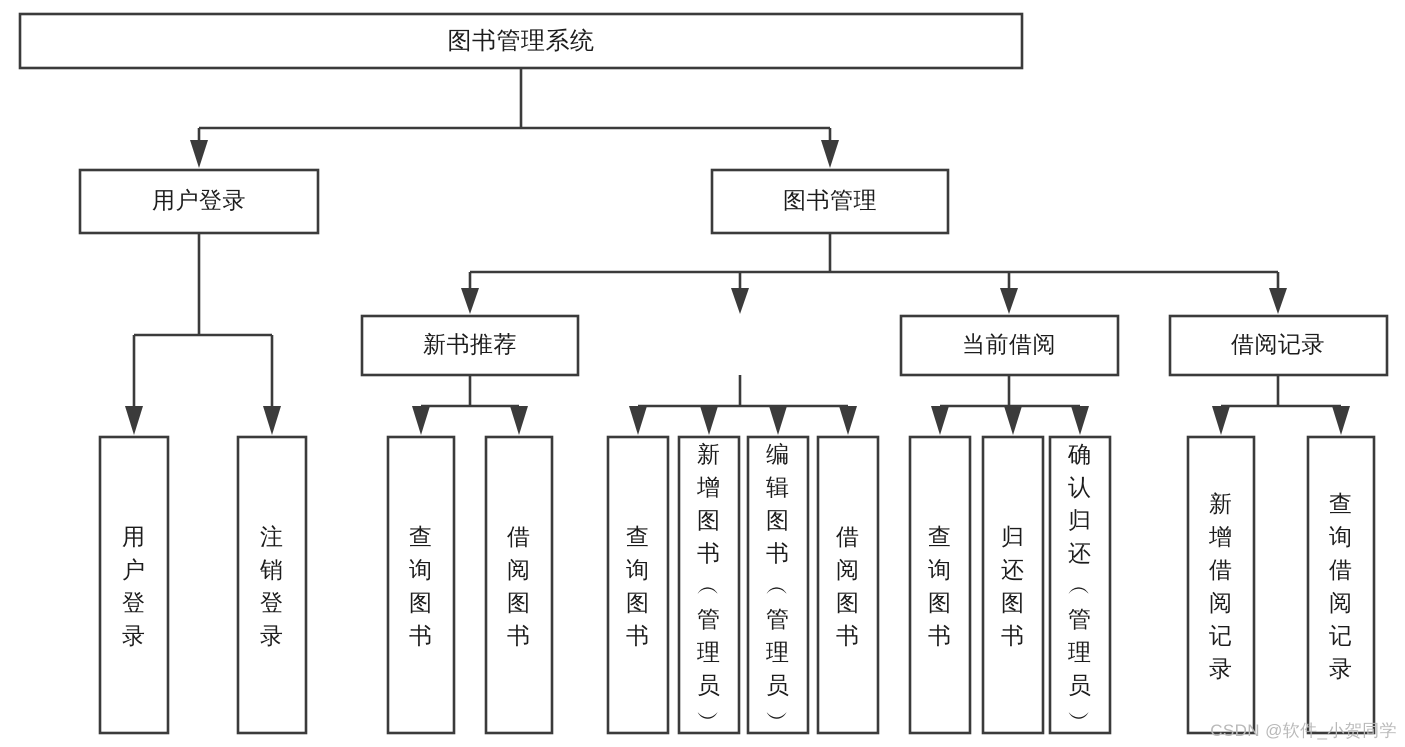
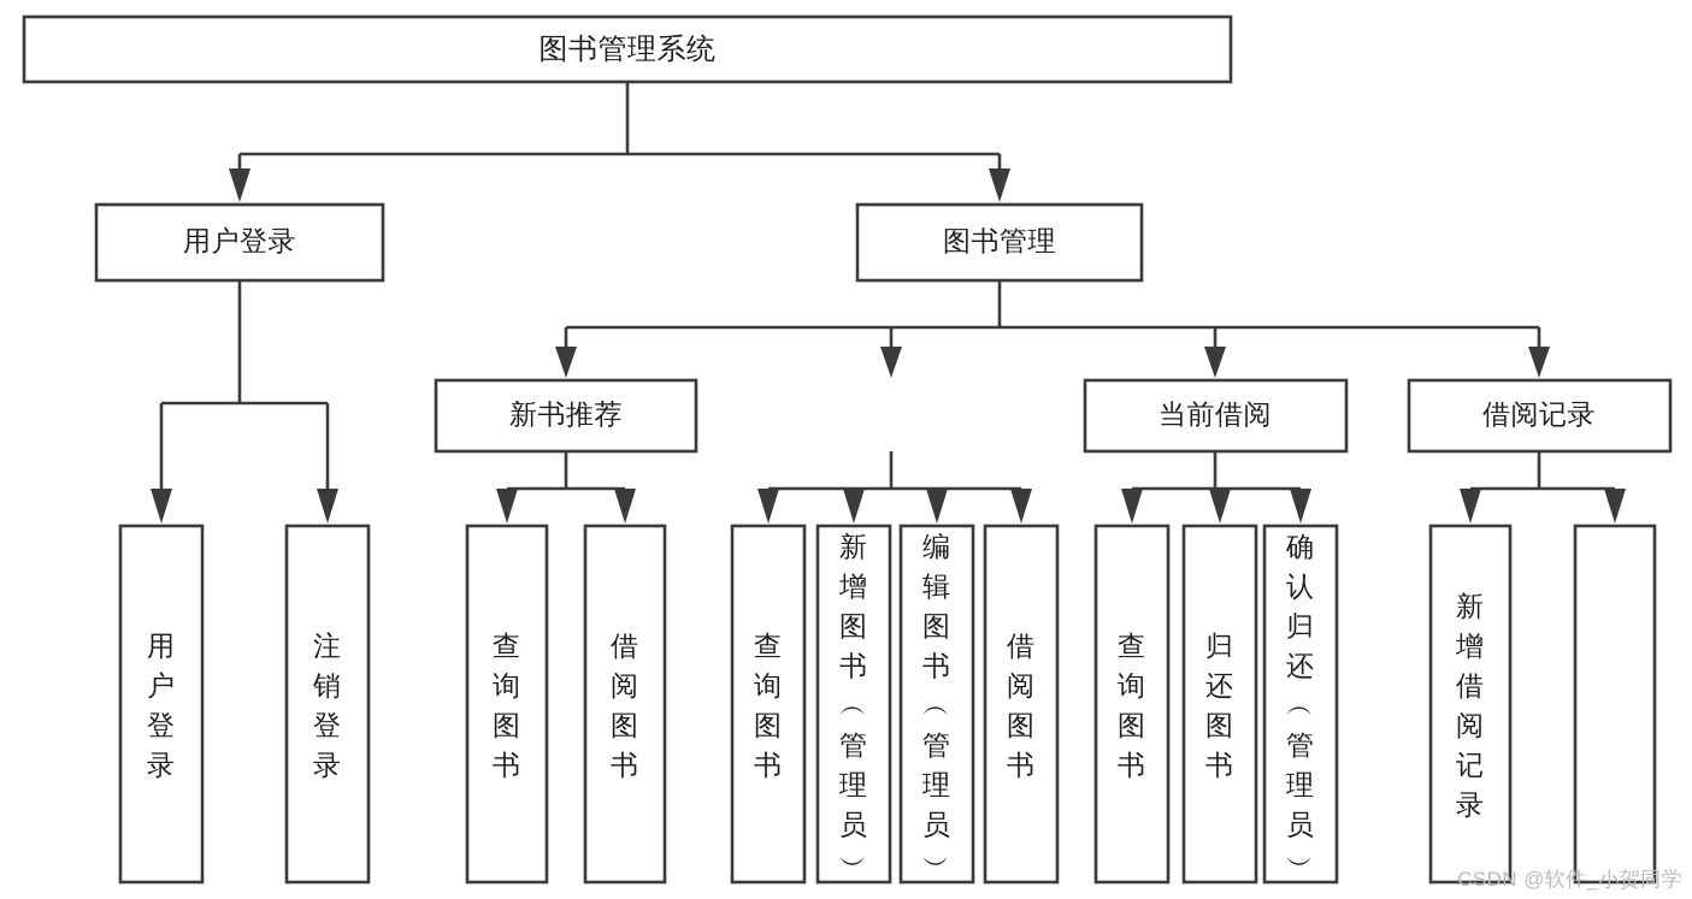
  图书管理系统
  用户登录
  图书管理
  新书推荐
  当前借阅
  借阅记录
  用户登录
  注销登录
  查询图书
  借阅图书
  查询图书
  新增图书 ︵ 管理员 ︶
  编辑图书 ︵ 管理员 ︶
  借阅图书
  查询图书
  归还图书
  确认归还 ︵ 管理员 ︶
  新增借阅记录
- 查询借阅记录
  CSDN @软件_小贺同学
